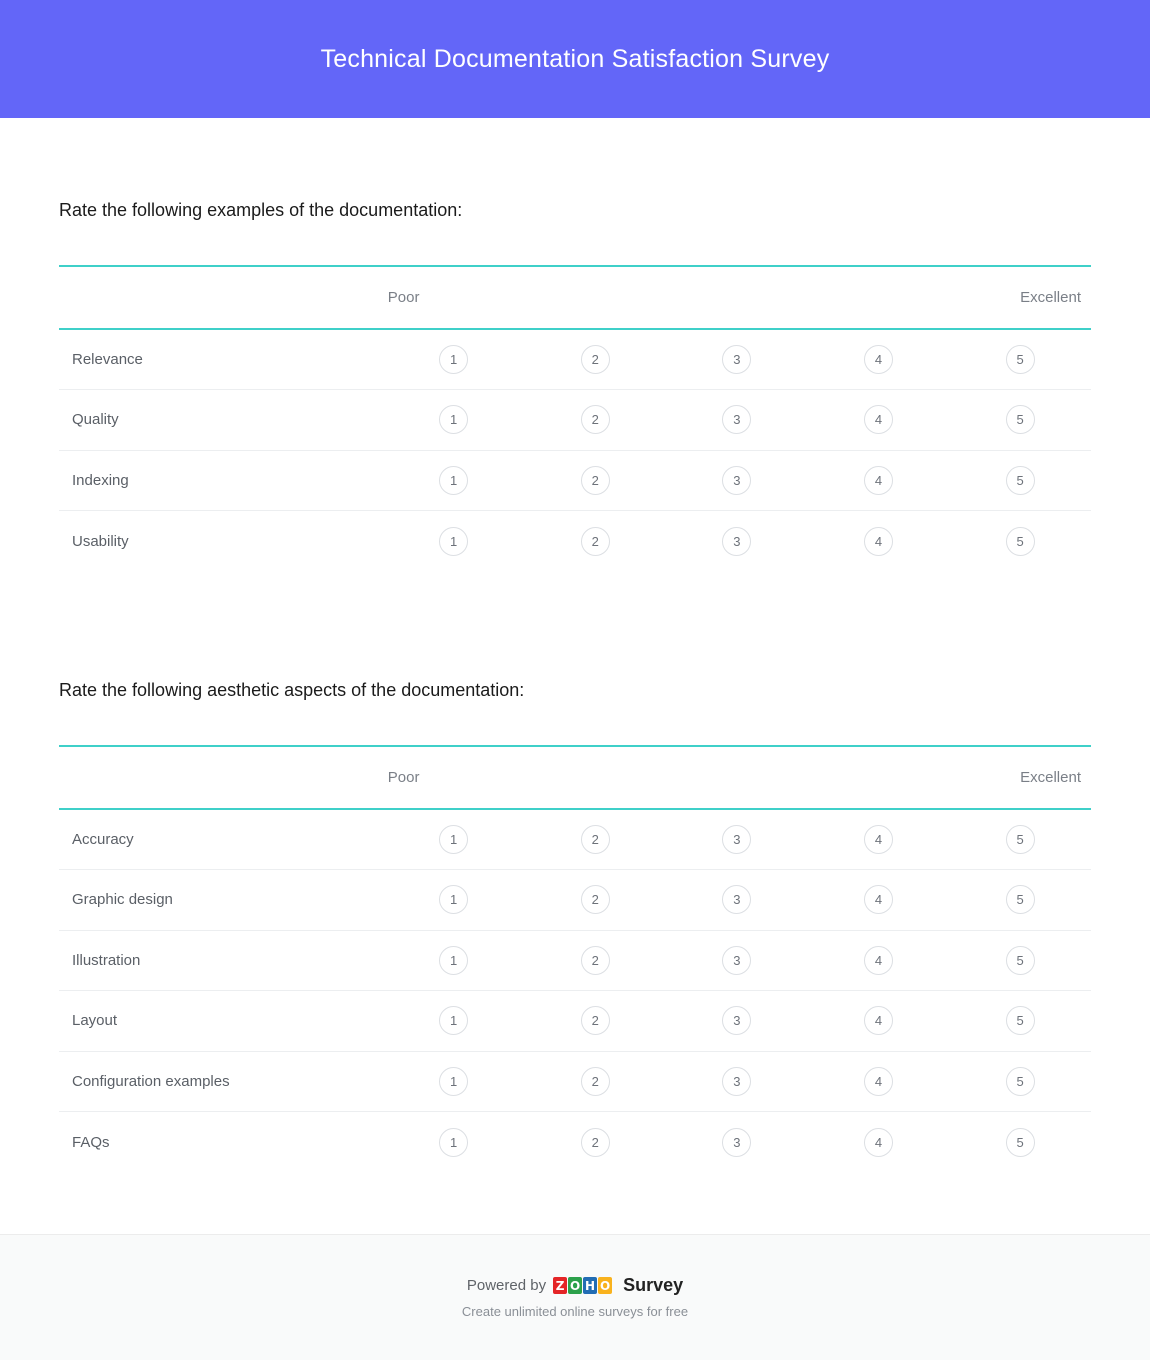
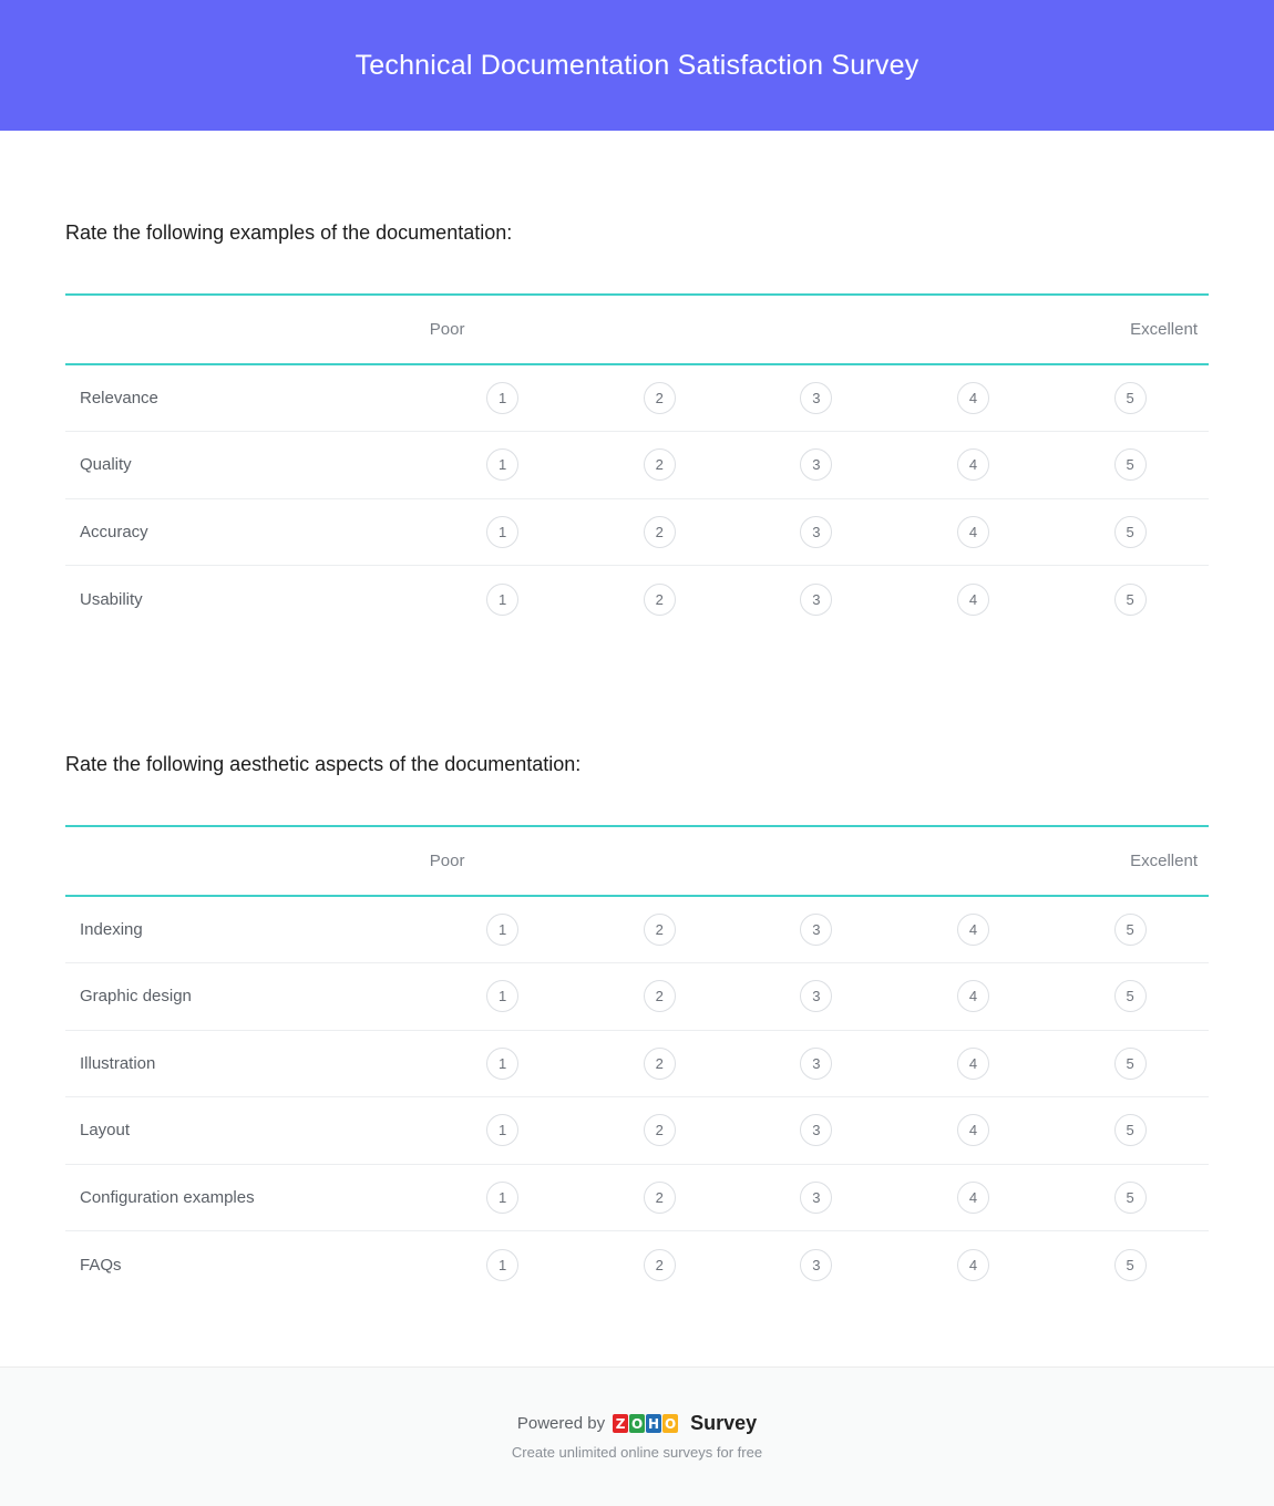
  Technical Documentation Satisfaction Survey
  Rate the following examples of the documentation:
  	Poor				Excellent
  Relevance	1	2	3	4	5
  Quality	1	2	3	4	5
- Indexing	1	2	3	4	5
+ Accuracy	1	2	3	4	5
  Usability	1	2	3	4	5
  Rate the following aesthetic aspects of the documentation:
  	Poor				Excellent
- Accuracy	1	2	3	4	5
+ Indexing	1	2	3	4	5
  Graphic design	1	2	3	4	5
  Illustration	1	2	3	4	5
  Layout	1	2	3	4	5
  Configuration examples	1	2	3	4	5
  FAQs	1	2	3	4	5
  Powered by
  Z
  O
  H
  O
  Survey
  Create unlimited online surveys for free
